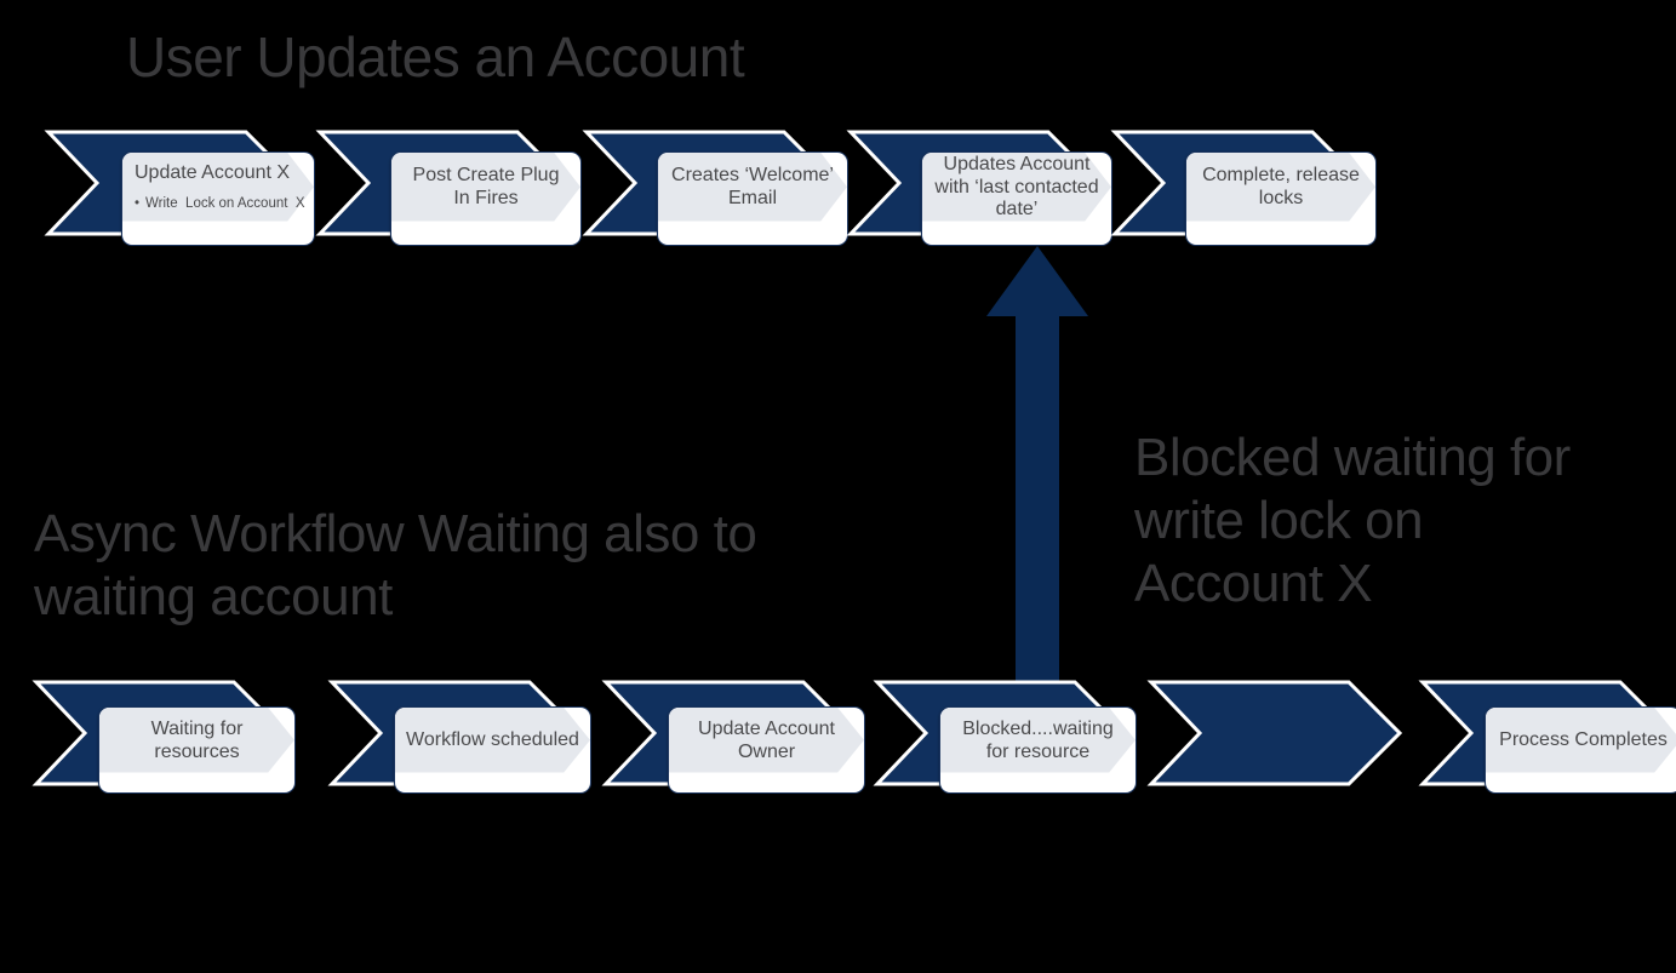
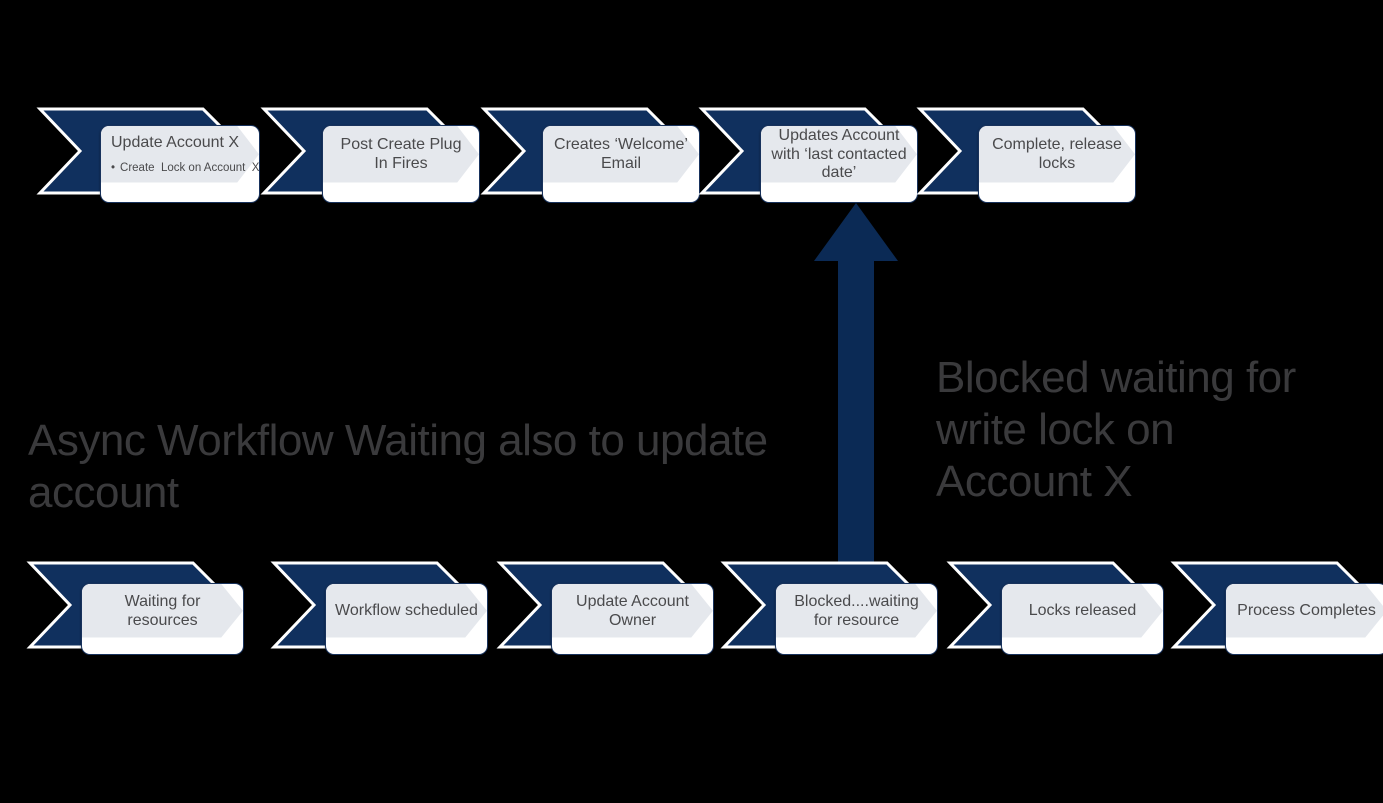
- User Updates an Account
  Update Account X
- • Write Lock on Account X
+ • Create Lock on Account X
  Post Create Plug In Fires
  Creates ‘Welcome’ Email
  Updates Account with ‘last contacted date’
  Complete, release locks
  Blocked waiting for write lock on Account X
- Async Workflow Waiting also to waiting account
+ Async Workflow Waiting also to update account
  Waiting for resources
  Workflow scheduled
  Update Account Owner
  Blocked....waiting for resource
+ Locks released
  Process Completes
